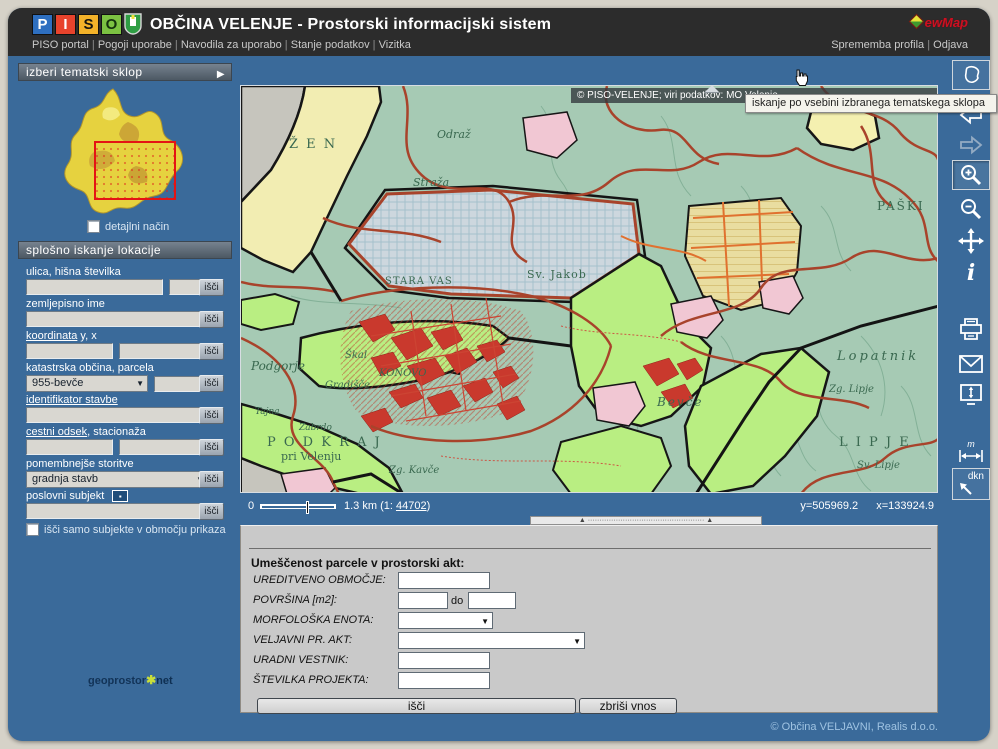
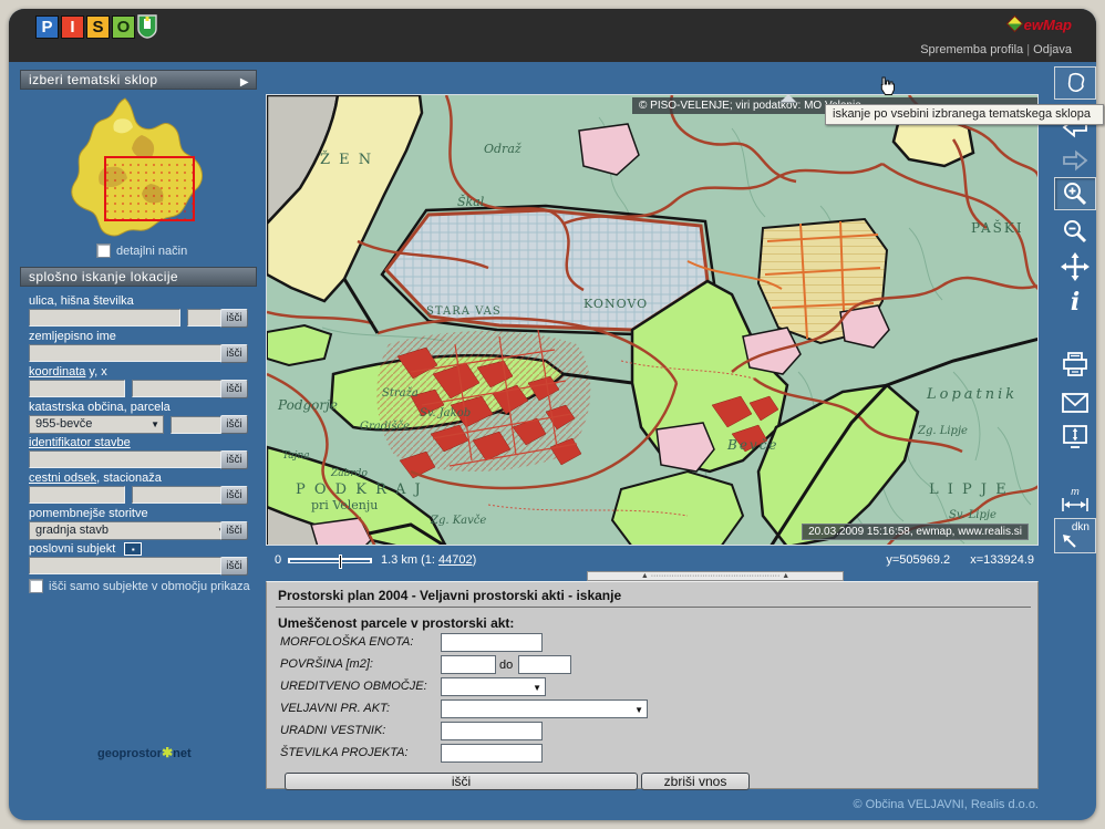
  P
  I
  S
  O
- OBČINA VELENJE - Prostorski informacijski sistem
  ewMap
- PISO portal Pogoji uporabe Navodila za uporabo Stanje podatkov Vizitka
  Sprememba profila Odjava
  izberi tematski sklop
  ▶
  detajlni način
  splošno iskanje lokacije
  ulica, hišna številka
  išči
  zemljepisno ime
  išči
  koordinata y, x
  išči
  katastrska občina, parcela
  955-bevče
  išči
  identifikator stavbe
  išči
  cestni odsek, stacionaža
  išči
  pomembnejše storitve
  gradnja stavb
  išči
  poslovni subjekt ▪
  išči
  išči samo subjekte v območju prikaza
  geoprostor✱net
  Ž E N
  Odraž
- Straža
+ Škal
  PAŠKI
  Podgorje
- Škal
+ Straža
- KONOVO
+ Sv. Jakob
  Gradišče
  P O D K R A J
  pri Velenju
  Tajna
  Zabrdo
  STARA VAS
- Sv. Jakob
+ KONOVO
  Zg. Kavče
  Bevče
  Lopatnik
  L I P J E
  Zg. Lipje
  Sv. Lipje
  © PISO-VELENJE; viri podatkov: MO
+ 20.03.2009 15:16:58, ewmap, www.realis.si
  iskanje po vsebini izbranega tematskega sklopa
  0
  1.3 km (1: 44702)
  y=505969.2 x=133924.9
+ Prostorski plan 2004 - Veljavni prostorski akti - iskanje
  Umeščenost parcele v prostorski akt:
- UREDITVENO OBMOČJE:
+ MORFOLOŠKA ENOTA:
  POVRŠINA [m2]:
  do
- MORFOLOŠKA ENOTA:
+ UREDITVENO OBMOČJE:
  VELJAVNI PR. AKT:
  URADNI VESTNIK:
  ŠTEVILKA PROJEKTA:
  išči
  zbriši vnos
  i
  m
  dkn
  © Občina VELJAVNI, Realis d.o.o.
